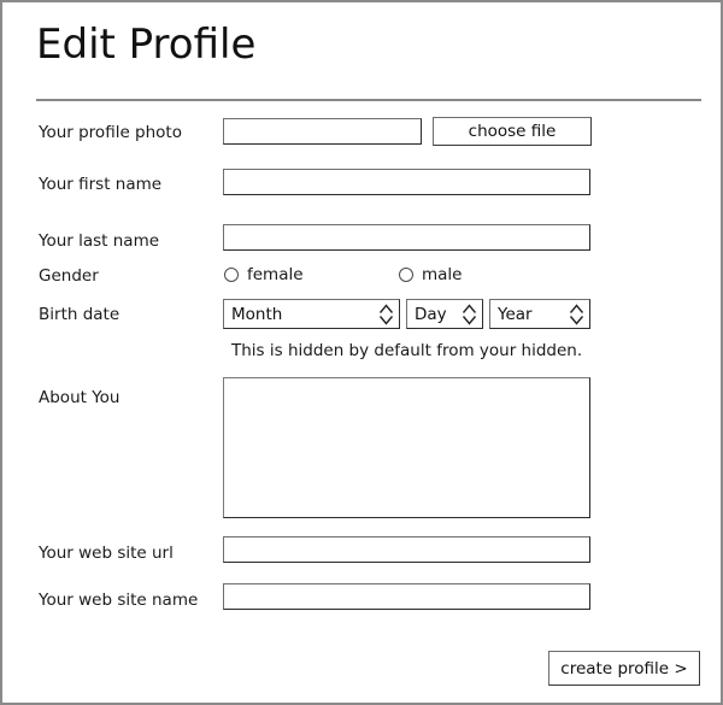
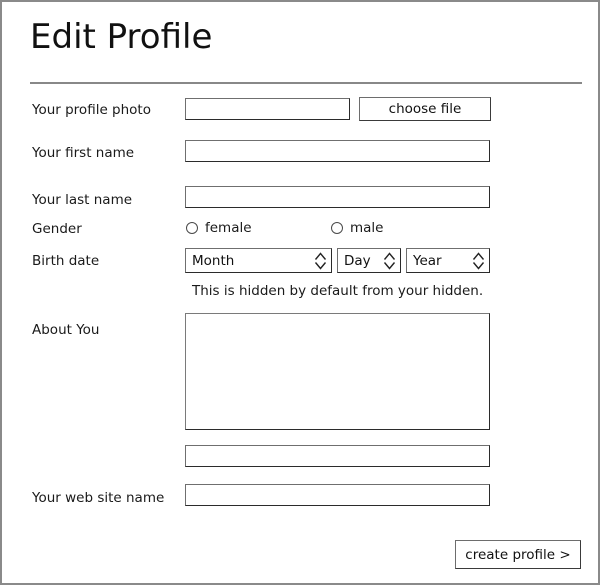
  Edit Profile
  Your profile photo
  choose file
  Your first name
  Your last name
  Gender
  female
  male
  Birth date
  Month
  Day
  Year
  This is hidden by default from your hidden.
  About You
- Your web site url
  Your web site name
  create profile >
